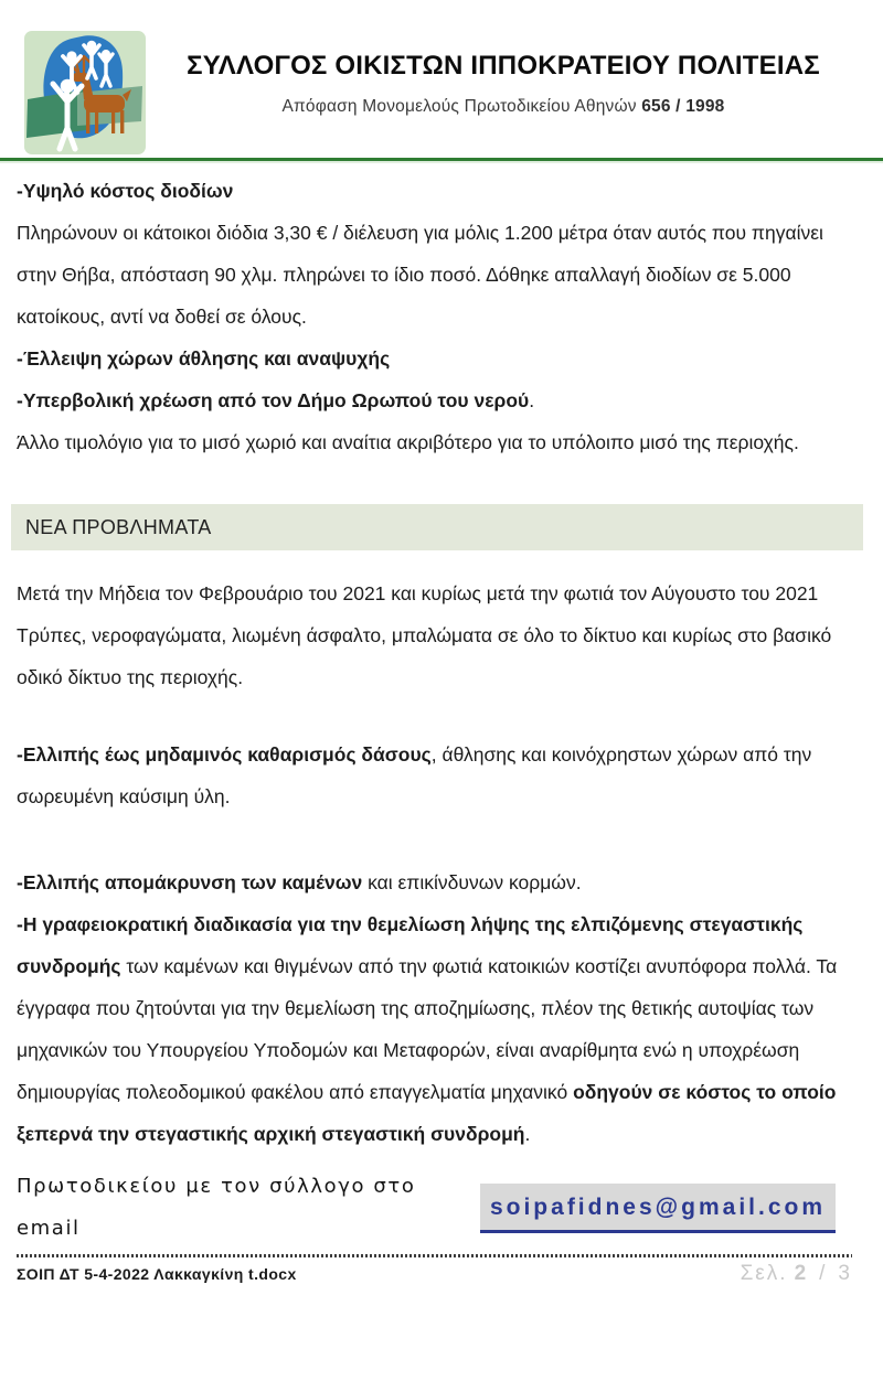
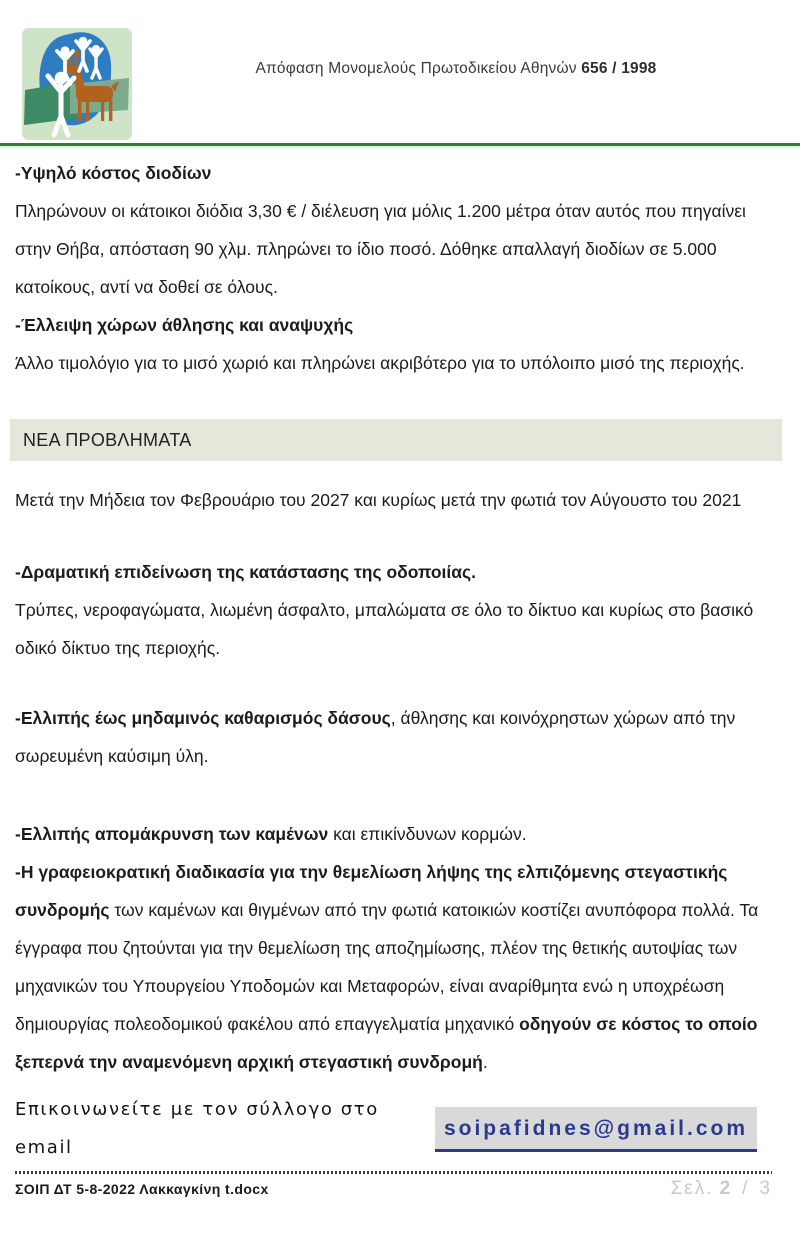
- ΣΥΛΛΟΓΟΣ ΟΙΚΙΣΤΩΝ ΙΠΠΟΚΡΑΤΕΙΟΥ ΠΟΛΙΤΕΙΑΣ
  Απόφαση Μονομελούς Πρωτοδικείου Αθηνών 656 / 1998
  -Υψηλό κόστος διοδίων
  Πληρώνουν οι κάτοικοι διόδια 3,30 € / διέλευση για μόλις 1.200 μέτρα όταν αυτός που πηγαίνει στην Θήβα, απόσταση 90 χλμ. πληρώνει το ίδιο ποσό. Δόθηκε απαλλαγή διοδίων σε 5.000 κατοίκους, αντί να δοθεί σε όλους.
  -Έλλειψη χώρων άθλησης και αναψυχής
- -Υπερβολική χρέωση από τον Δήμο Ωρωπού του νερού.
- Άλλο τιμολόγιο για το μισό χωριό και αναίτια ακριβότερο για το υπόλοιπο μισό της περιοχής.
+ Άλλο τιμολόγιο για το μισό χωριό και πληρώνει ακριβότερο για το υπόλοιπο μισό της περιοχής.
  ΝΕΑ ΠΡΟΒΛΗΜΑΤΑ
- Μετά την Μήδεια τον Φεβρουάριο του 2021 και κυρίως μετά την φωτιά τον Αύγουστο του 2021
+ Μετά την Μήδεια τον Φεβρουάριο του 2027 και κυρίως μετά την φωτιά τον Αύγουστο του 2021
+ -Δραματική επιδείνωση της κατάστασης της οδοποιίας.
  Τρύπες, νεροφαγώματα, λιωμένη άσφαλτο, μπαλώματα σε όλο το δίκτυο και κυρίως στο βασικό οδικό δίκτυο της περιοχής.
  -Ελλιπής έως μηδαμινός καθαρισμός δάσους, άθλησης και κοινόχρηστων χώρων από την σωρευμένη καύσιμη ύλη.
  -Ελλιπής απομάκρυνση των καμένων και επικίνδυνων κορμών.
- -Η γραφειοκρατική διαδικασία για την θεμελίωση λήψης της ελπιζόμενης στεγαστικής συνδρομής των καμένων και θιγμένων από την φωτιά κατοικιών κοστίζει ανυπόφορα πολλά. Τα έγγραφα που ζητούνται για την θεμελίωση της αποζημίωσης, πλέον της θετικής αυτοψίας των μηχανικών του Υπουργείου Υποδομών και Μεταφορών, είναι αναρίθμητα ενώ η υποχρέωση δημιουργίας πολεοδομικού φακέλου από επαγγελματία μηχανικό οδηγούν σε κόστος το οποίο ξεπερνά την στεγαστικής αρχική στεγαστική συνδρομή.
+ -Η γραφειοκρατική διαδικασία για την θεμελίωση λήψης της ελπιζόμενης στεγαστικής συνδρομής των καμένων και θιγμένων από την φωτιά κατοικιών κοστίζει ανυπόφορα πολλά. Τα έγγραφα που ζητούνται για την θεμελίωση της αποζημίωσης, πλέον της θετικής αυτοψίας των μηχανικών του Υπουργείου Υποδομών και Μεταφορών, είναι αναρίθμητα ενώ η υποχρέωση δημιουργίας πολεοδομικού φακέλου από επαγγελματία μηχανικό οδηγούν σε κόστος το οποίο ξεπερνά την αναμενόμενη αρχική στεγαστική συνδρομή.
- Πρωτοδικείου με τον σύλλογο στο email
+ Επικοινωνείτε με τον σύλλογο στο email
  soipafidnes@gmail.com
- ΣΟΙΠ ΔΤ 5-4-2022 Λακκαγκίνη t.docx
+ ΣΟΙΠ ΔΤ 5-8-2022 Λακκαγκίνη t.docx
  Σελ. 2 / 3
